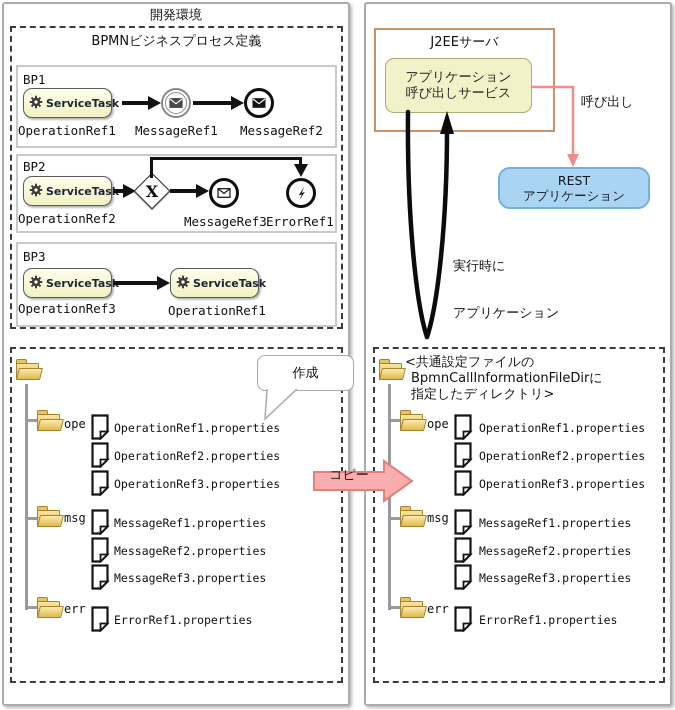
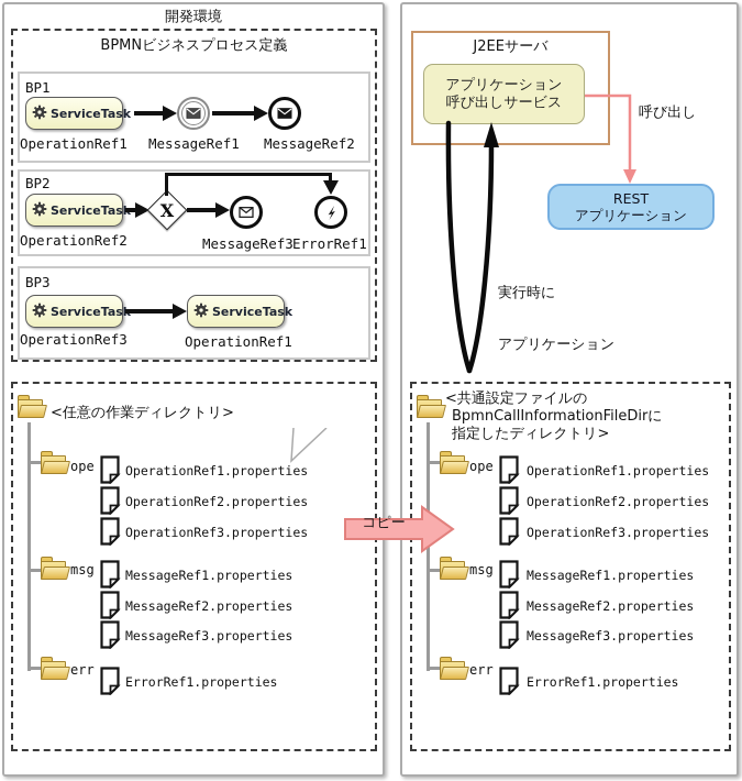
  開発環境
  BPMNビジネスプロセス定義
  BP1
  ServiceTask
  OperationRef1
  MessageRef1
  MessageRef2
  BP2
  ServiceTas
  OperationRef2
  MessageRef3
  ErrorRef1
  BP3
  ServiceTas
  ServiceTask
  OperationRef3
  OperationRef1
+ <任意の作業ディレクトリ>
  ope
  OperationRef1.properties
  OperationRef2.properties
  OperationRef3.properties
  msg
  MessageRef1.properties
  MessageRef2.properties
  MessageRef3.properties
  err
  ErrorRef1.properties
- 作成
  J2EEサーバ
  アプリケーション
  呼び出しサービス
  呼び出し
  REST
  アプリケーション
  実行時に
  アプリケーション
  <共通設定ファイルの
  BpmnCallInformationFileDirに
  指定したディレクトリ>
  ope
  OperationRef1.properties
  OperationRef2.properties
  OperationRef3.properties
  msg
  MessageRef1.properties
  MessageRef2.properties
  MessageRef3.properties
  err
  ErrorRef1.properties
  コピー
